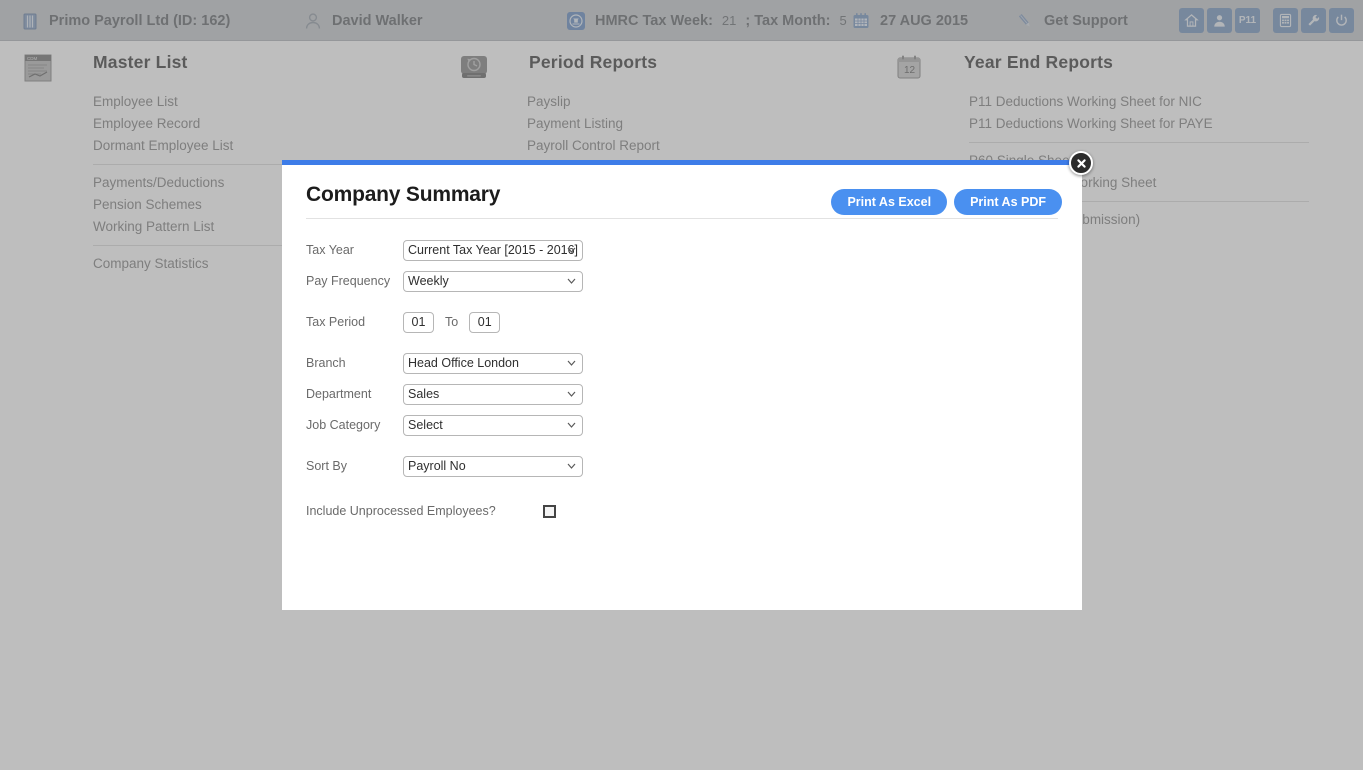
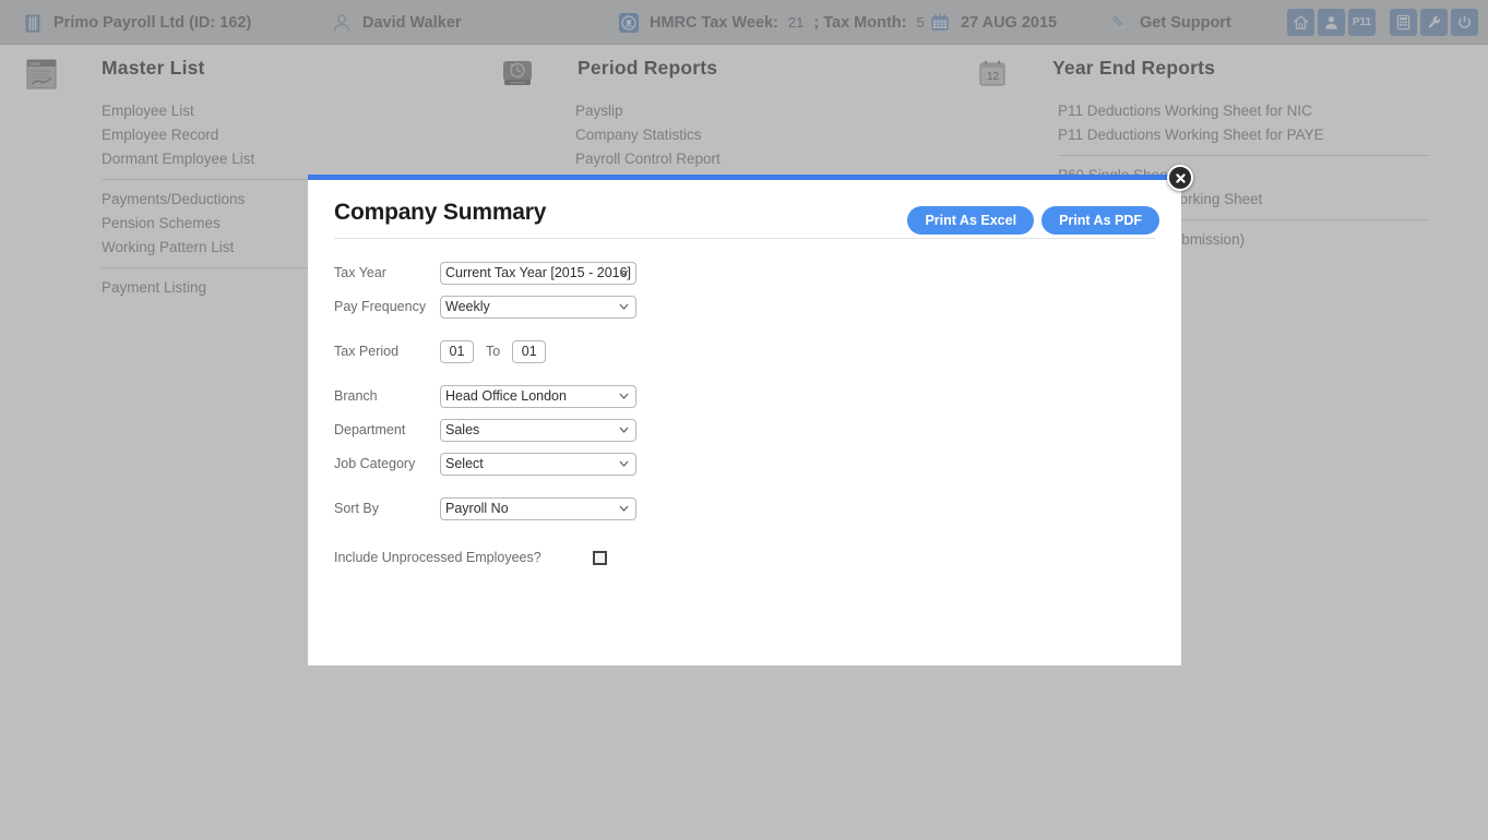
  Primo Payroll Ltd (ID: 162)
  David Walker
  HMRC Tax Week:
  21
  ; Tax Month:
  5
  27 AUG 2015
  Get Support
  P11
  Master List
  Employee List
  Employee Record
  Dormant Employee List
  Payments/Deductions
  Pension Schemes
  Working Pattern List
- Company Statistics
+ Payment Listing
  Period Reports
  Payslip
- Payment Listing
+ Company Statistics
  Payroll Control Report
  12
  Year End Reports
  P11 Deductions Working Sheet for NIC
  P11 Deductions Working Sheet for PAYE
  Company Summary
  Print As Excel
  Print As PDF
  Tax Year
  Current Tax Year [2015 - 2016]
  Pay Frequency
  Weekly
  Tax Period
  01
  To
  01
  Branch
  Head Office London
  Department
  Sales
  Job Category
  Select
  Sort By
  Payroll No
  Include Unprocessed Employees?
